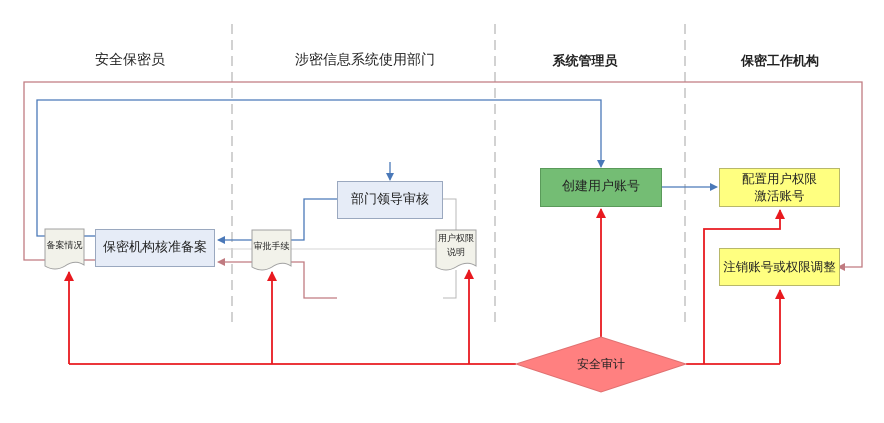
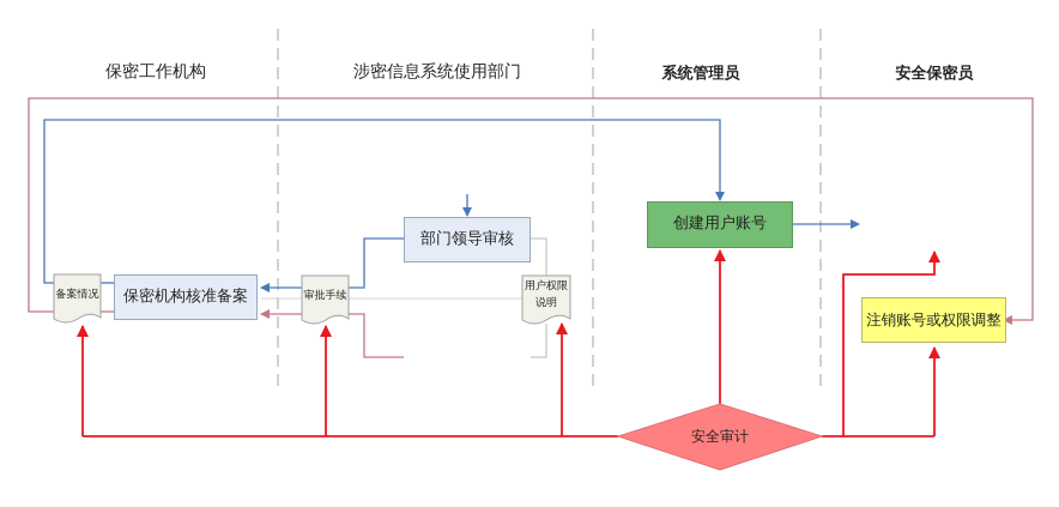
- 安全保密员
+ 保密工作机构
  涉密信息系统使用部门
  系统管理员
- 保密工作机构
+ 安全保密员
  部门领导审核
  保密机构核准备案
  创建用户账号
- 配置用户权限
- 激活账号
  注销账号或权限调整
  备案情况
  审批手续
  用户权限
  说明
  安全审计
